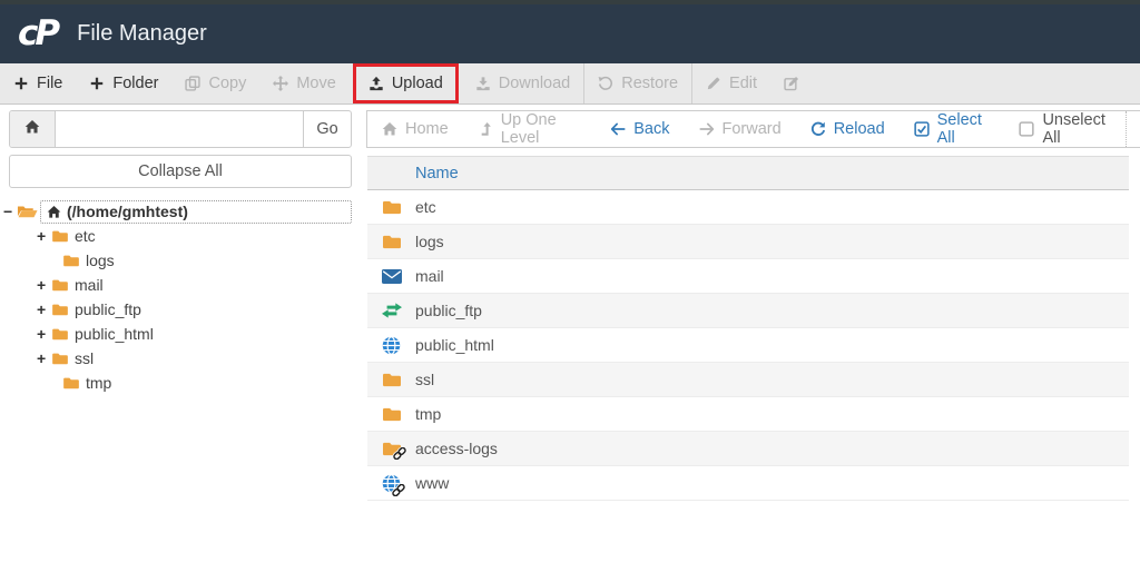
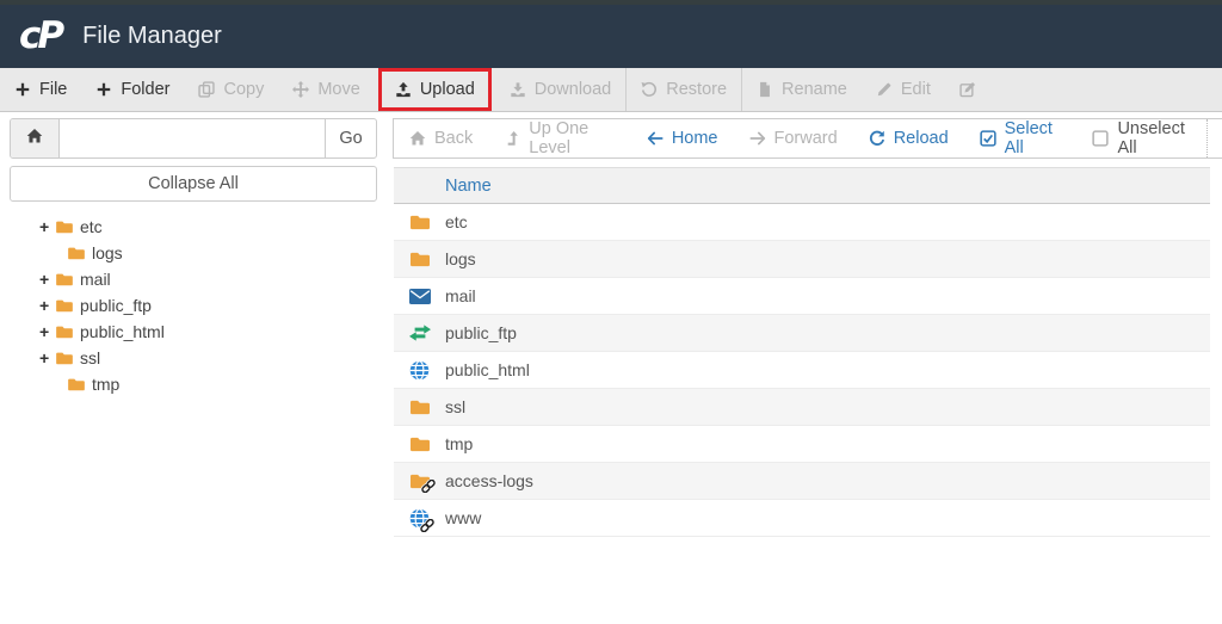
  cP
  File Manager
  File
  Folder
  Copy
  Move
  Upload
  Download
  Restore
+ Rename
  Edit
  Go
- Home
+ Back
  Up One Level
- Back
+ Home
  Forward
  Reload
  Select All
  Unselect All
  Collapse All
- −
- (/home/gmhtest)
  +
  etc
  logs
  +
  mail
  +
  public_ftp
  +
  public_html
  +
  ssl
  tmp
  Name
  etc
  logs
  mail
  public_ftp
  public_html
  ssl
  tmp
  access-logs
  www
